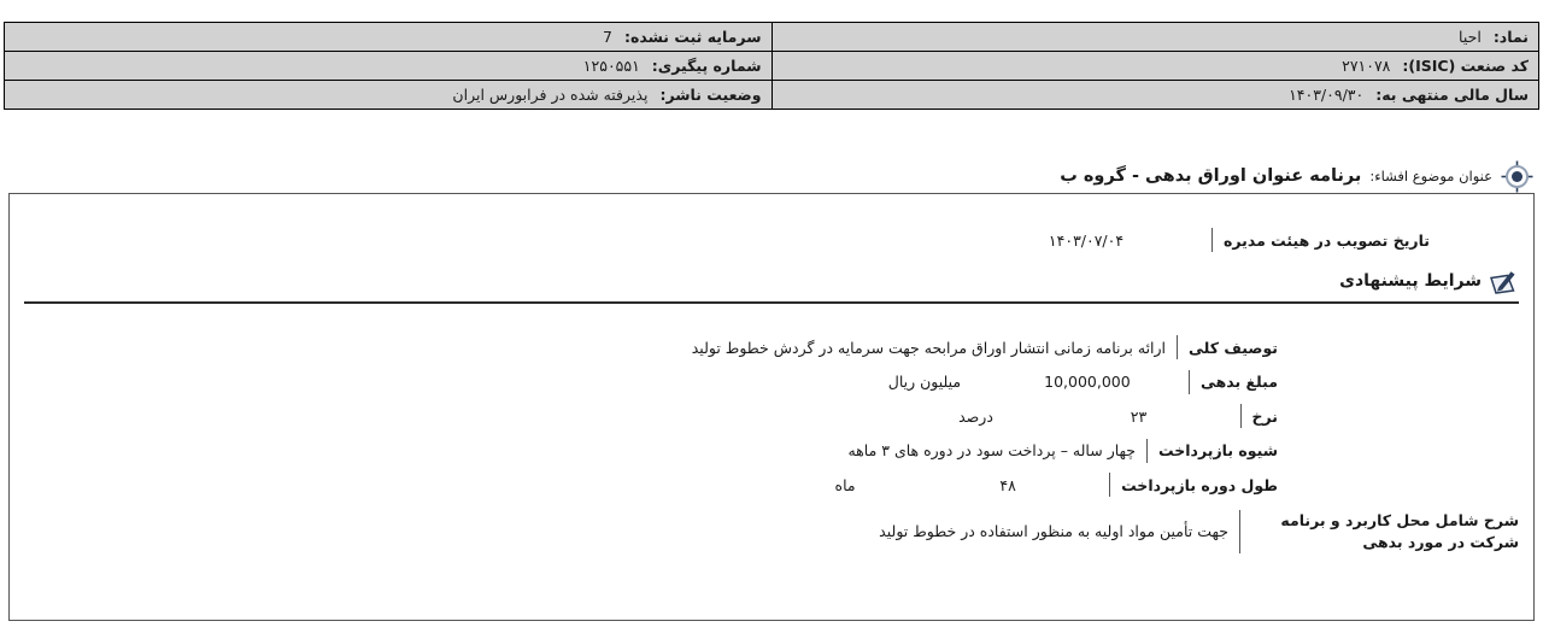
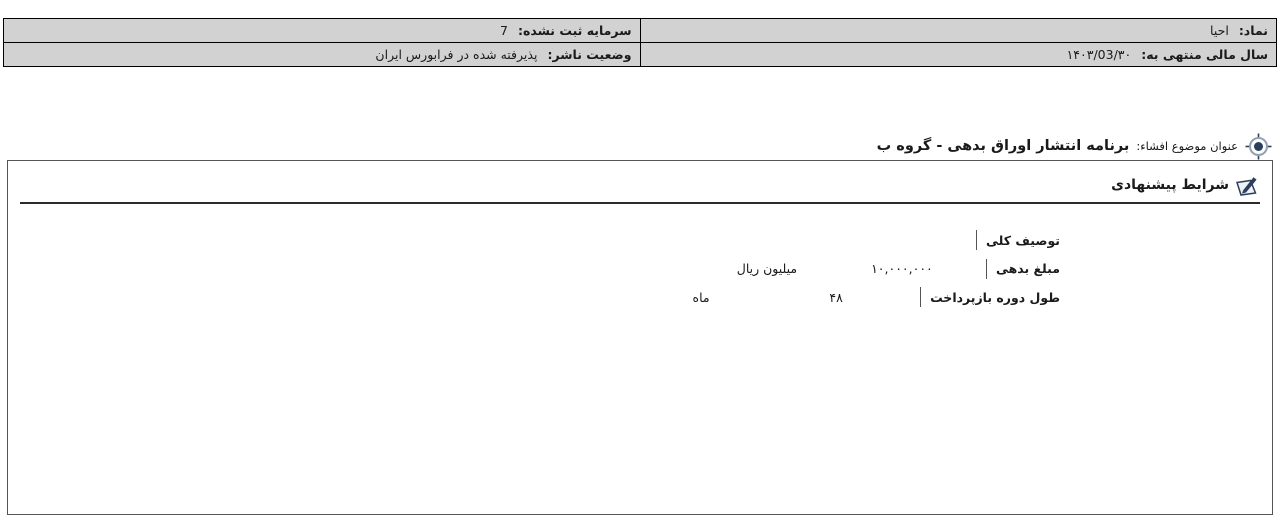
  نماد:احیا	سرمایه ثبت نشده:7
- کد صنعت (ISIC):۲۷۱۰۷۸	شماره پیگیری:۱۲۵۰۵۵۱
- سال مالی منتهی به:۱۴۰۳/۰۹/۳۰	وضعیت ناشر:پذیرفته شده در فرابورس ایران
+ سال مالی منتهی به:۱۴۰۳/03/۳۰	وضعیت ناشر:پذیرفته شده در فرابورس ایران
  عنوان موضوع افشاء:
- برنامه عنوان اوراق بدهی - گروه ب
+ برنامه انتشار اوراق بدهی - گروه ب
- تاریخ تصویب در هیئت مدیره
- ۱۴۰۳/۰۷/۰۴
  شرایط پیشنهادی
  توصیف کلی
- ارائه برنامه زمانی انتشار اوراق مرابحه جهت سرمایه در گردش خطوط تولید
  مبلغ بدهی
- 10,000,000
+ ۱۰,۰۰۰,۰۰۰
  میلیون ریال
- نرخ
- ۲۳
- درصد
- شیوه بازپرداخت
- چهار ساله – پرداخت سود در دوره های ۳ ماهه
  طول دوره بازپرداخت
  ۴۸
  ماه
- شرح شامل محل کاربرد و برنامه شرکت در مورد بدهی
- جهت تأمین مواد اولیه به منظور استفاده در خطوط تولید
